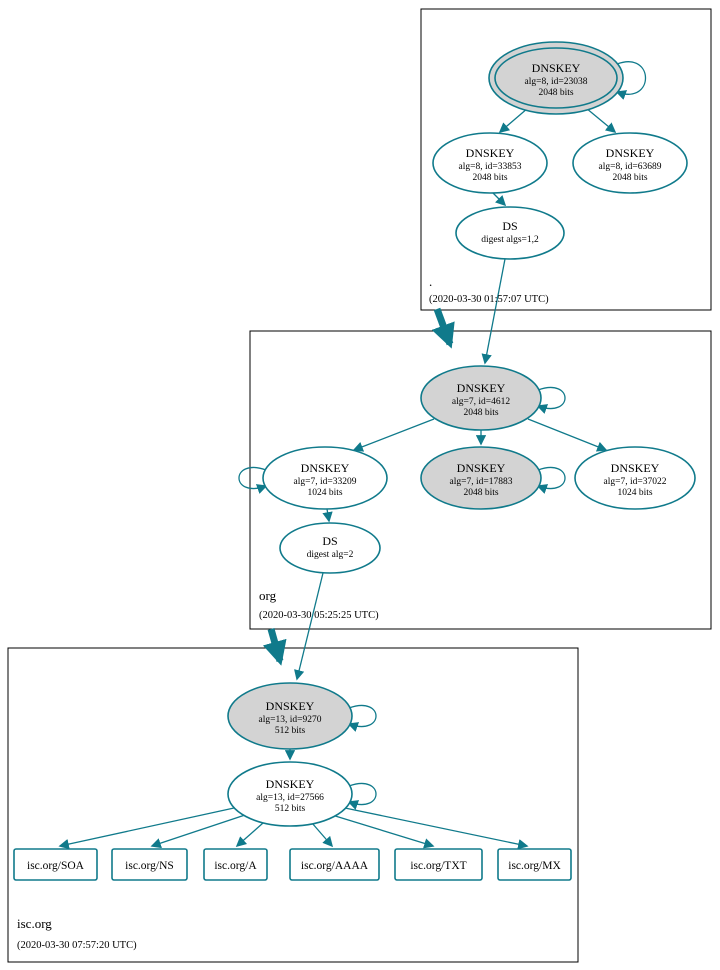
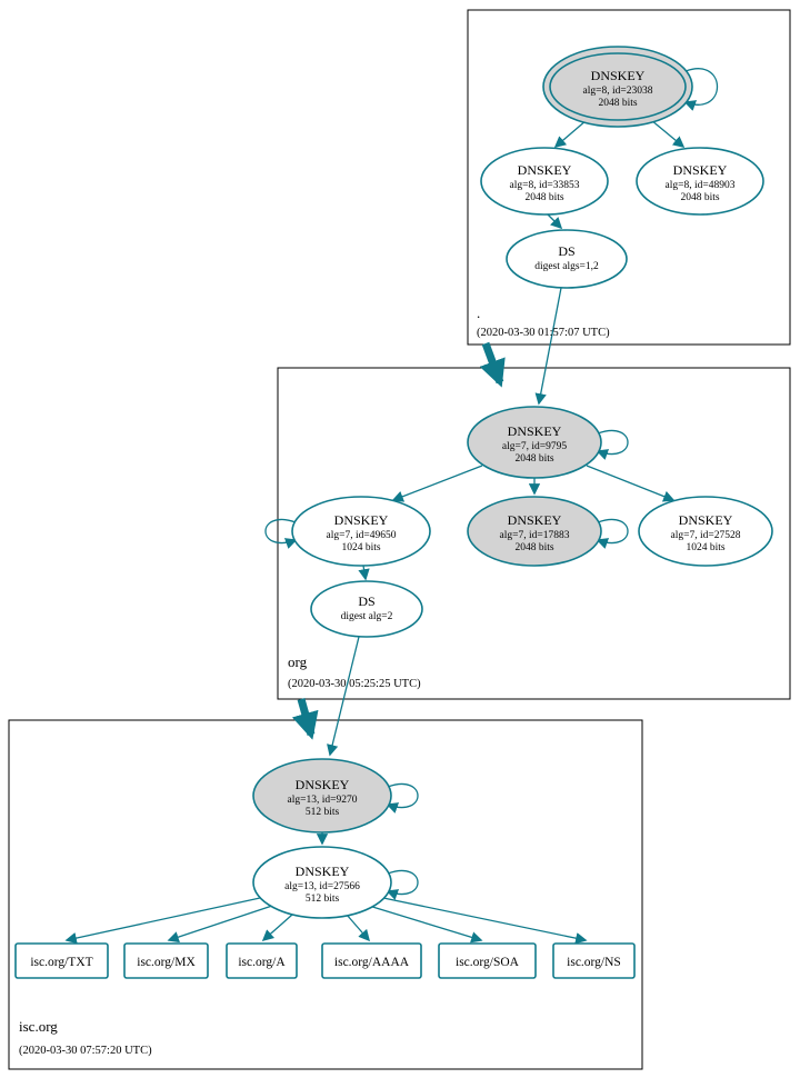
  DNSKEY
  alg=8, id=23038
  2048 bits
  DNSKEY
  alg=8, id=33853
  2048 bits
  DNSKEY
- alg=8, id=63689
+ alg=8, id=48903
  2048 bits
  DS
  digest algs=1,2
  .
  (2020-03-30 01:57:07 UTC)
  DNSKEY
- alg=7, id=4612
+ alg=7, id=9795
  2048 bits
  DNSKEY
- alg=7, id=33209
+ alg=7, id=49650
  1024 bits
  DNSKEY
  alg=7, id=17883
  2048 bits
  DNSKEY
- alg=7, id=37022
+ alg=7, id=27528
  1024 bits
  DS
  digest alg=2
  org
  (2020-03-30 05:25:25 UTC)
  DNSKEY
  alg=13, id=9270
  512 bits
  DNSKEY
  alg=13, id=27566
  512 bits
- isc.org/SOA
+ isc.org/TXT
- isc.org/NS
+ isc.org/MX
  isc.org/A
  isc.org/AAAA
- isc.org/TXT
+ isc.org/SOA
- isc.org/MX
+ isc.org/NS
  isc.org
  (2020-03-30 07:57:20 UTC)
